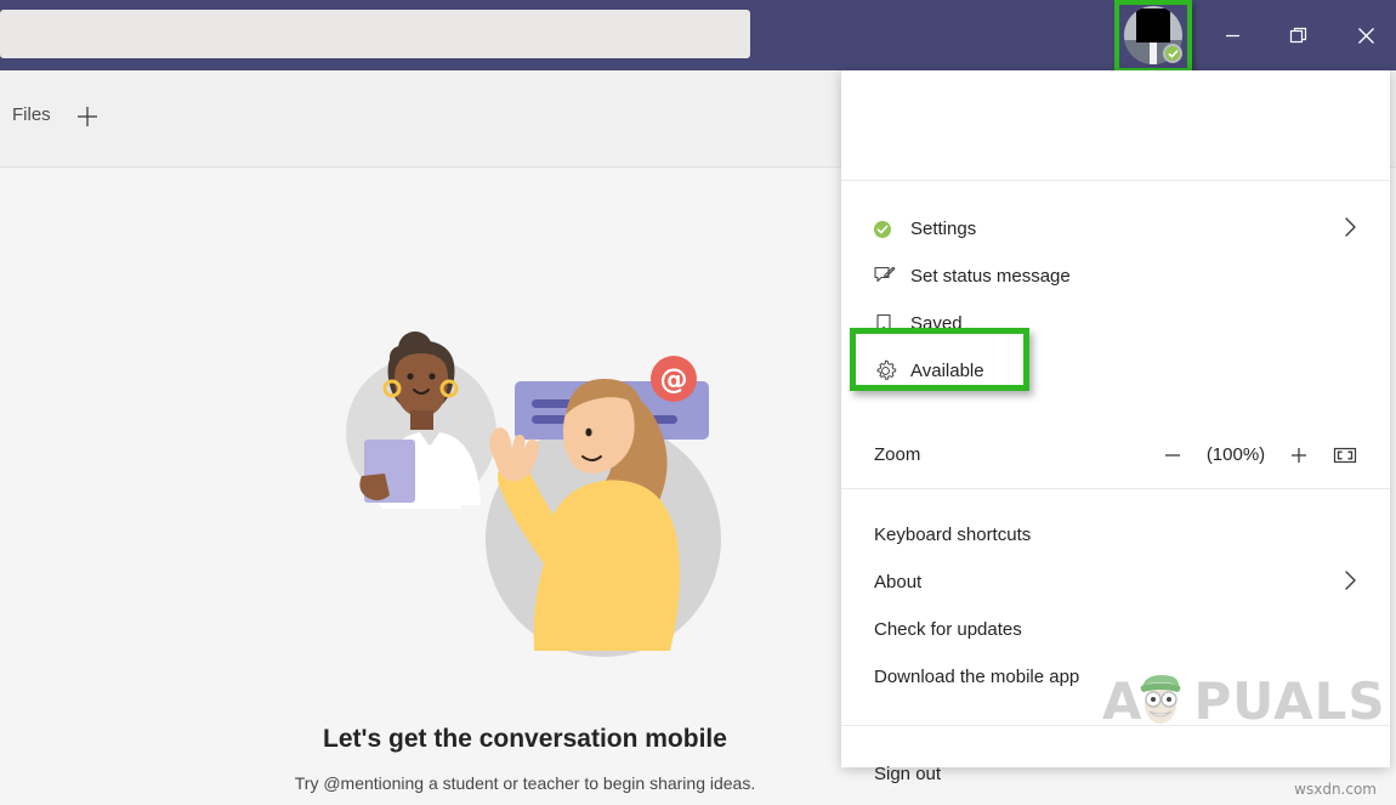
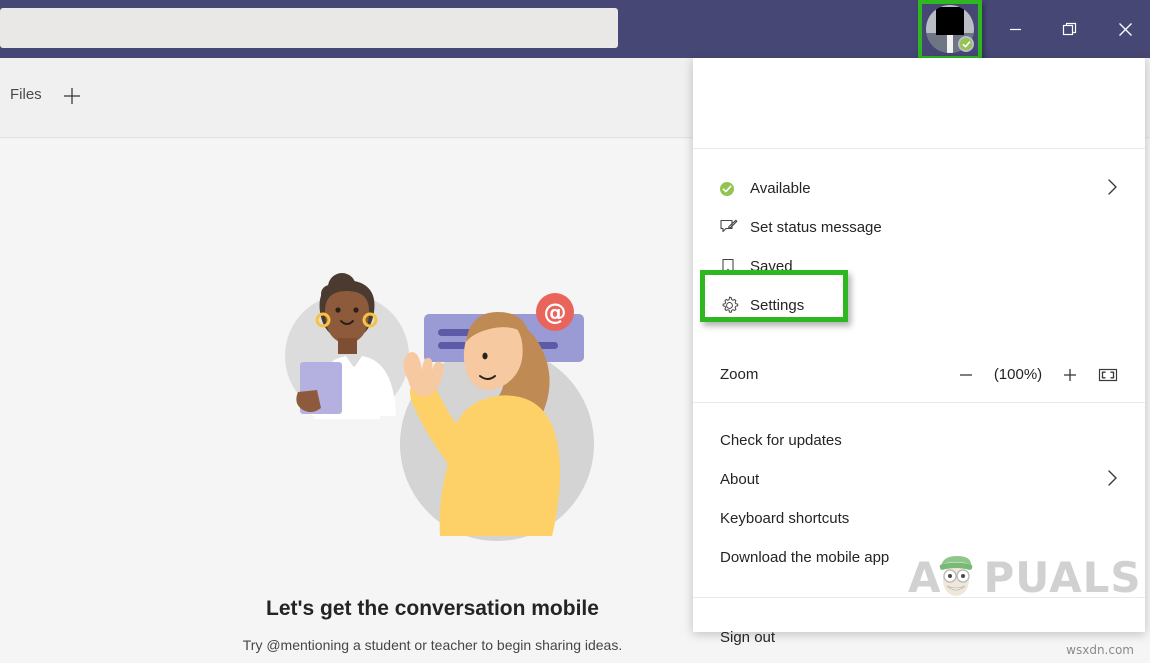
  Files
  @
  Let's get the conversation mobile
  Try @mentioning a student or teacher to begin sharing ideas.
- Settings
+ Available
  Set status message
  Saved
- Available
+ Settings
  Zoom
  (100%)
- Keyboard shortcuts
+ Check for updates
  About
- Check for updates
+ Keyboard shortcuts
  Download the mobile app
  Sign out
  A
  PUALS
  wsxdn.com
